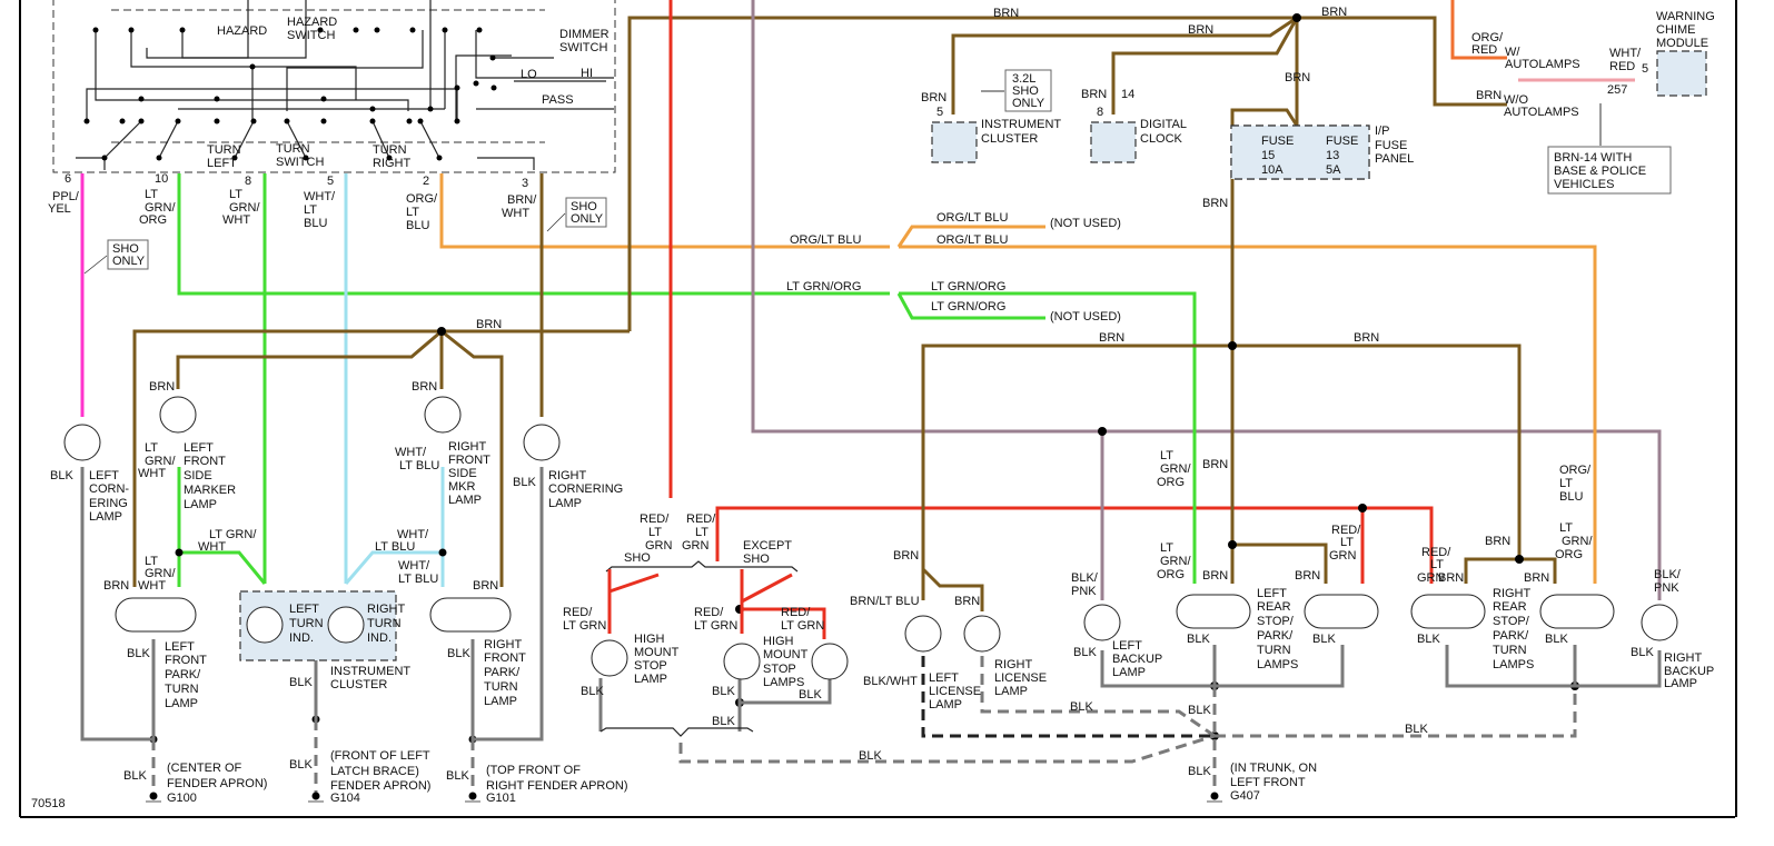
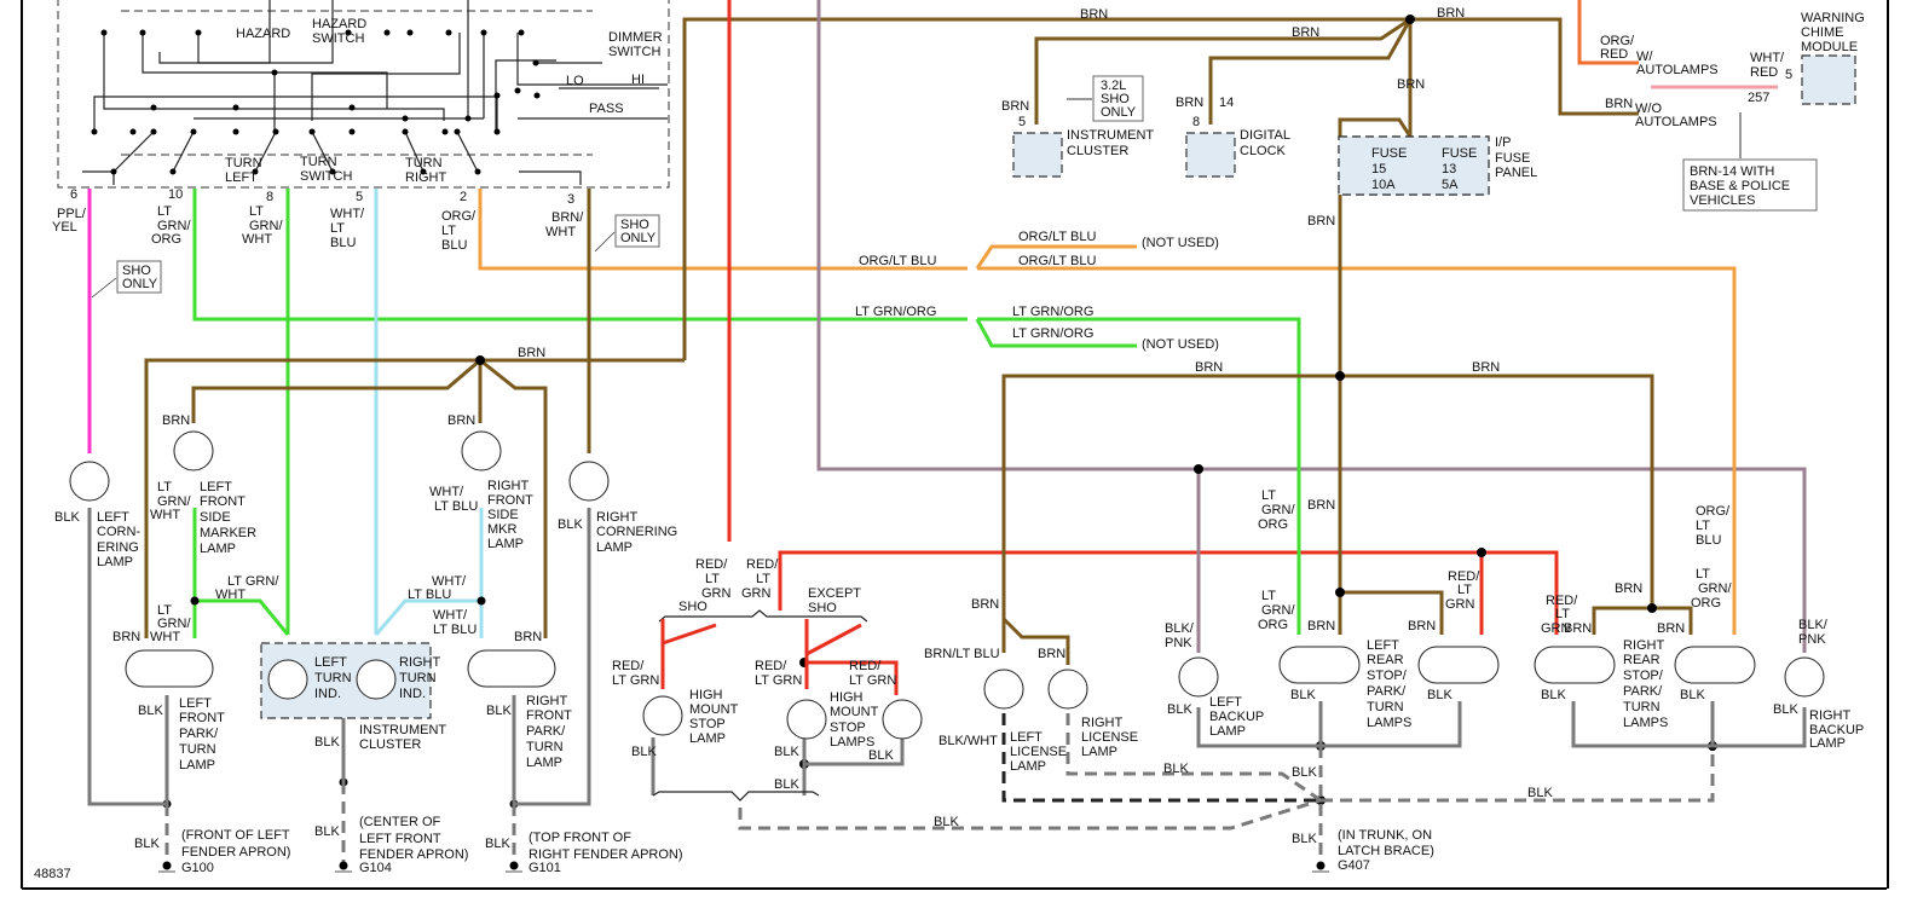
  HAZARD
  HAZARD
  SWITCH
  DIMMER
  SWITCH
  LO
  HI
  PASS
  TURN
  LEFT
  TURN
  SWITCH
  TURN
  RIGHT
  6
  PPL/
  YEL
  10
  LT
  GRN/
  ORG
  8
  LT
  GRN/
  WHT
  5
  WHT/
  LT
  BLU
  2
  ORG/
  LT
  BLU
  3
  BRN/
  WHT
  SHO
  ONLY
  SHO
  ONLY
  BRN
  5
  INSTRUMENT
  CLUSTER
  3.2L
  SHO
  ONLY
  BRN
  14
  8
  DIGITAL
  CLOCK
  FUSE
  15
  10A
  FUSE
  13
  5A
  I/P
  FUSE
  PANEL
  BRN
  BRN
  WARNING
  CHIME
  MODULE
  5
  WHT/
  RED
  257
  ORG/
  RED
  W/
  AUTOLAMPS
  W/O
  AUTOLAMPS
  BRN
  BRN-14 WITH
  BASE & POLICE
  VEHICLES
  BRN
  BRN
  BRN
  BRN
  ORG/LT BLU
  ORG/LT BLU
  ORG/LT BLU
  (NOT USED)
  LT GRN/ORG
  LT GRN/ORG
  LT GRN/ORG
  (NOT USED)
  BRN
  BRN
  BLK
  LEFT
  CORN-
  ERING
  LAMP
  BRN
  LT
  GRN/
  WHT
  LEFT
  FRONT
  SIDE
  MARKER
  LAMP
  BRN
  WHT/
  LT BLU
  RIGHT
  FRONT
  SIDE
  MKR
  LAMP
  BLK
  RIGHT
  CORNERING
  LAMP
  BRN
  LT
  GRN/
  WHT
  LT GRN/
  WHT
  BLK
  LEFT
  FRONT
  PARK/
  TURN
  LAMP
  BRN
  WHT/
  LT BLU
  WHT/
  LT BLU
  BLK
  RIGHT
  FRONT
  PARK/
  TURN
  LAMP
  LEFT
  TURN
  IND.
  RIGHT
  TURN
  IND.
  INSTRUMENT
  CLUSTER
  BLK
  RED/
  LT
  GRN
  RED/
  LT
  GRN
  SHO
  EXCEPT
  SHO
  RED/
  LT GRN
  RED/
  LT GRN
  RED/
  LT GRN
  HIGH
  MOUNT
  STOP
  LAMP
  HIGH
  MOUNT
  STOP
  LAMPS
  BLK
  BLK
  BLK
  BLK
  BRN
  BRN/LT BLU
  BRN
  BLK/WHT
  LEFT
  LICENSE
  LAMP
  RIGHT
  LICENSE
  LAMP
  BLK/
  PNK
  BLK
  LEFT
  BACKUP
  LAMP
  LT
  GRN/
  ORG
  BRN
  LT
  GRN/
  ORG
  BRN
  BRN
  RED/
  LT
  GRN
  BLK
  BLK
  LEFT
  REAR
  STOP/
  PARK/
  TURN
  LAMPS
  RED/
  LT
  GRN
  BRN
  BRN
  BRN
  ORG/
  LT
  BLU
  LT
  GRN/
  ORG
  BLK
  BLK
  RIGHT
  REAR
  STOP/
  PARK/
  TURN
  LAMPS
  BLK/
  PNK
  BLK
  RIGHT
  BACKUP
  LAMP
  BLK
  BLK
  BLK
  BLK
  BLK
  BLK
- (CENTER OF
+ (FRONT OF LEFT
  FENDER APRON)
  G100
  BLK
- (FRONT OF LEFT
+ (CENTER OF
- LATCH BRACE)
+ LEFT FRONT
  FENDER APRON)
  G104
  BLK
  (TOP FRONT OF
  RIGHT FENDER APRON)
  G101
  (IN TRUNK, ON
- LEFT FRONT
+ LATCH BRACE)
  G407
- 70518
+ 48837
